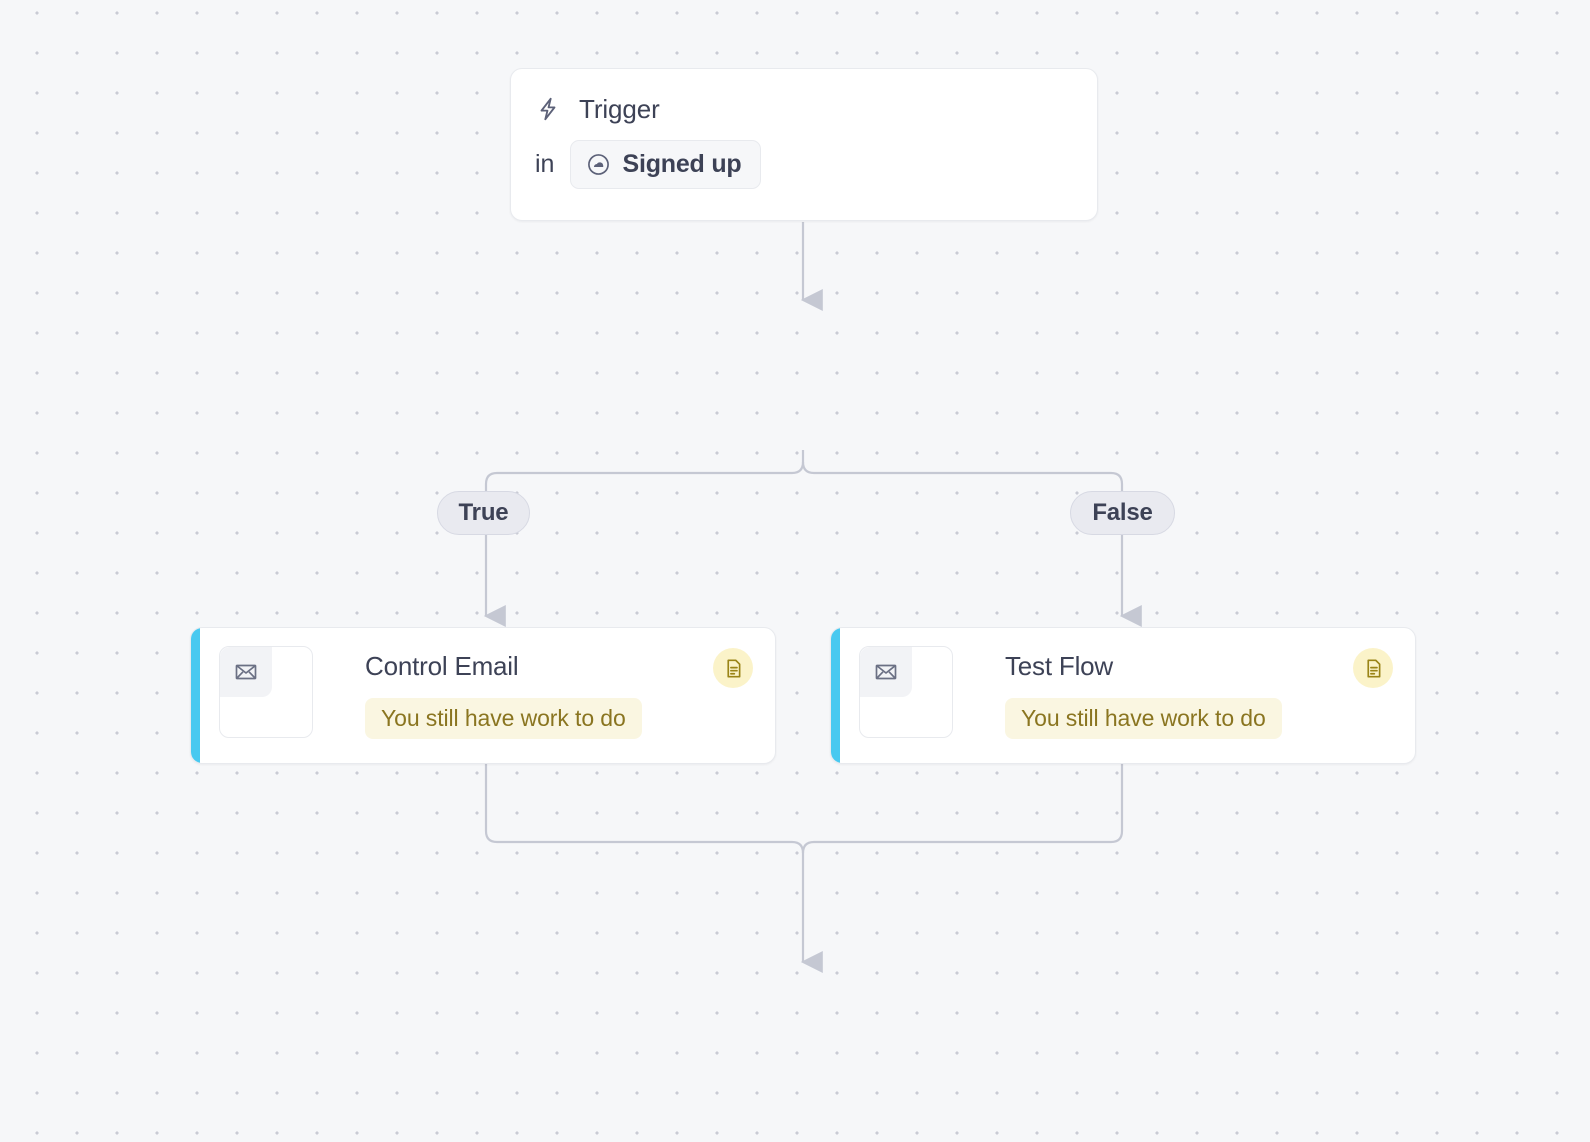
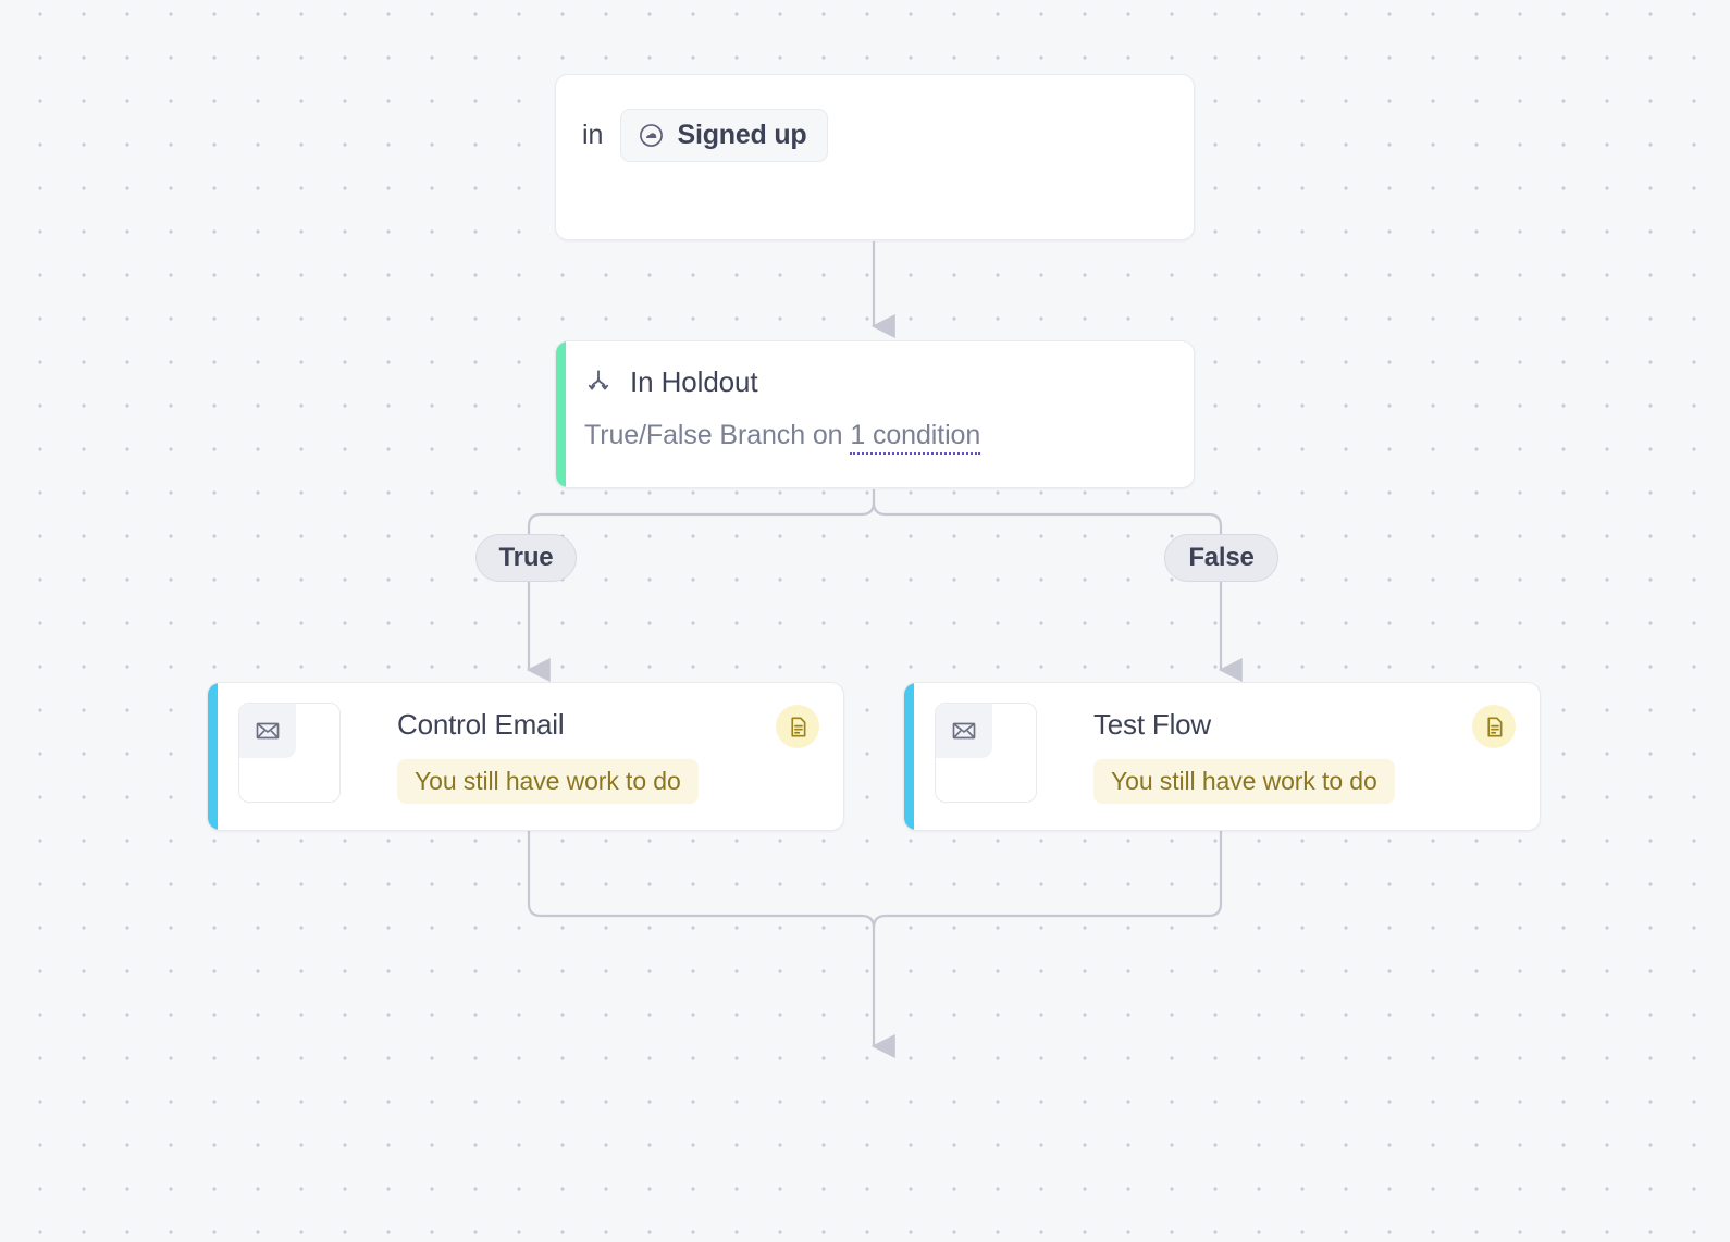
- Trigger
  in
  Signed up
+ In Holdout
+ True/False Branch on 1 condition
  True
  False
  Control Email
  You still have work to do
  Test Flow
  You still have work to do
